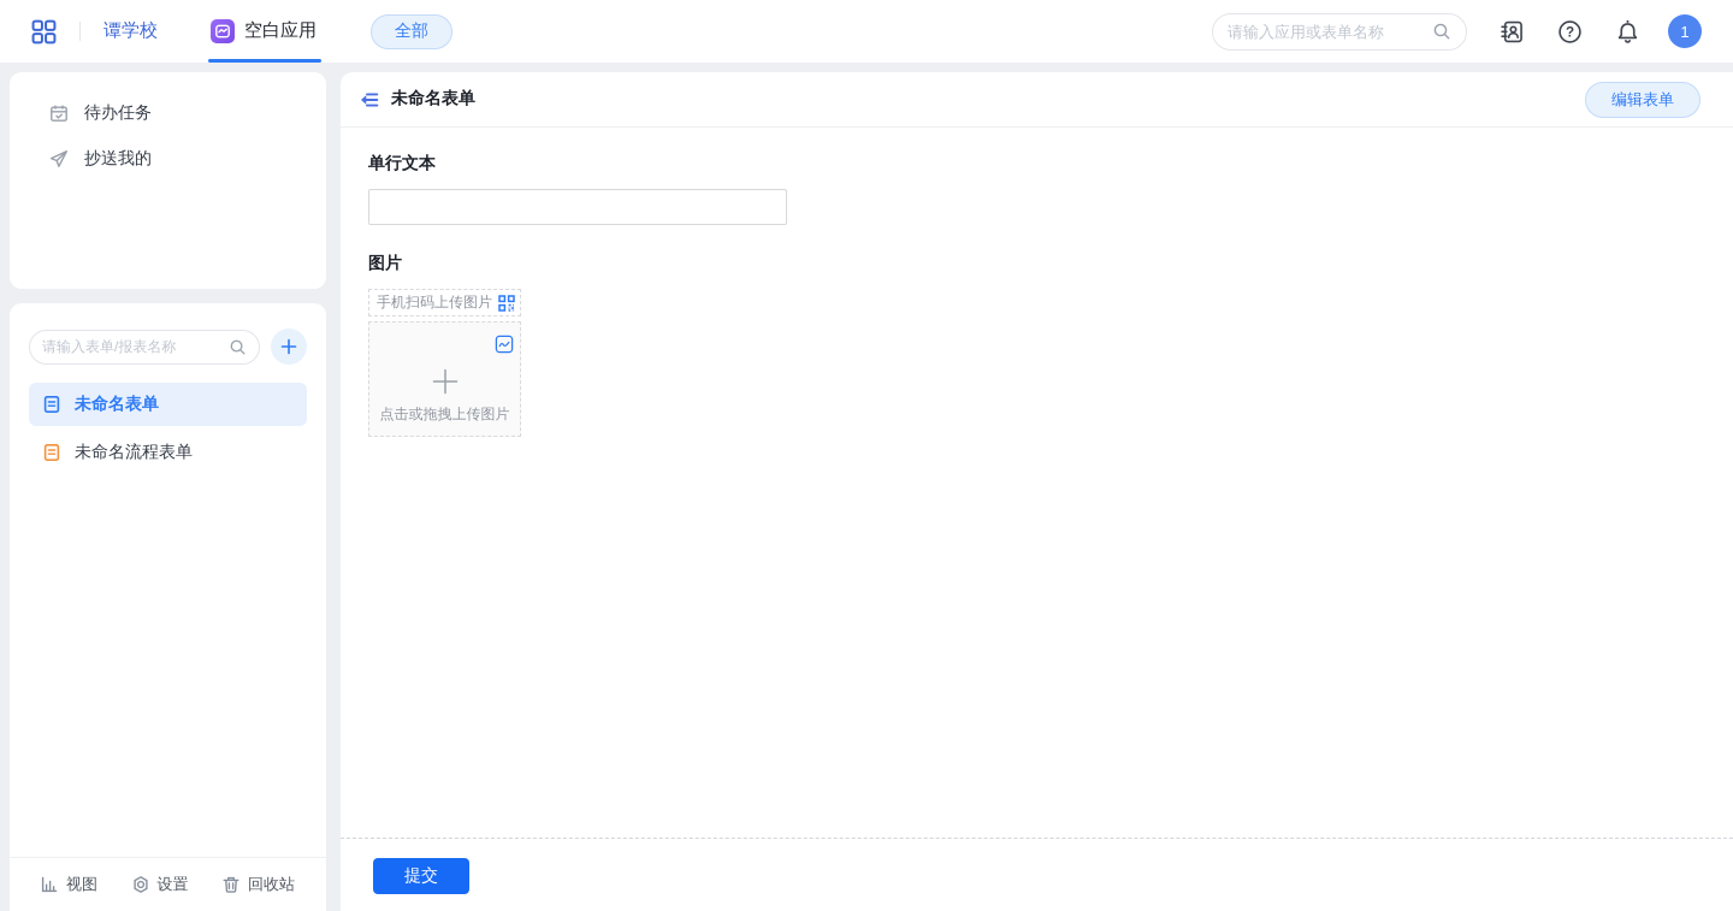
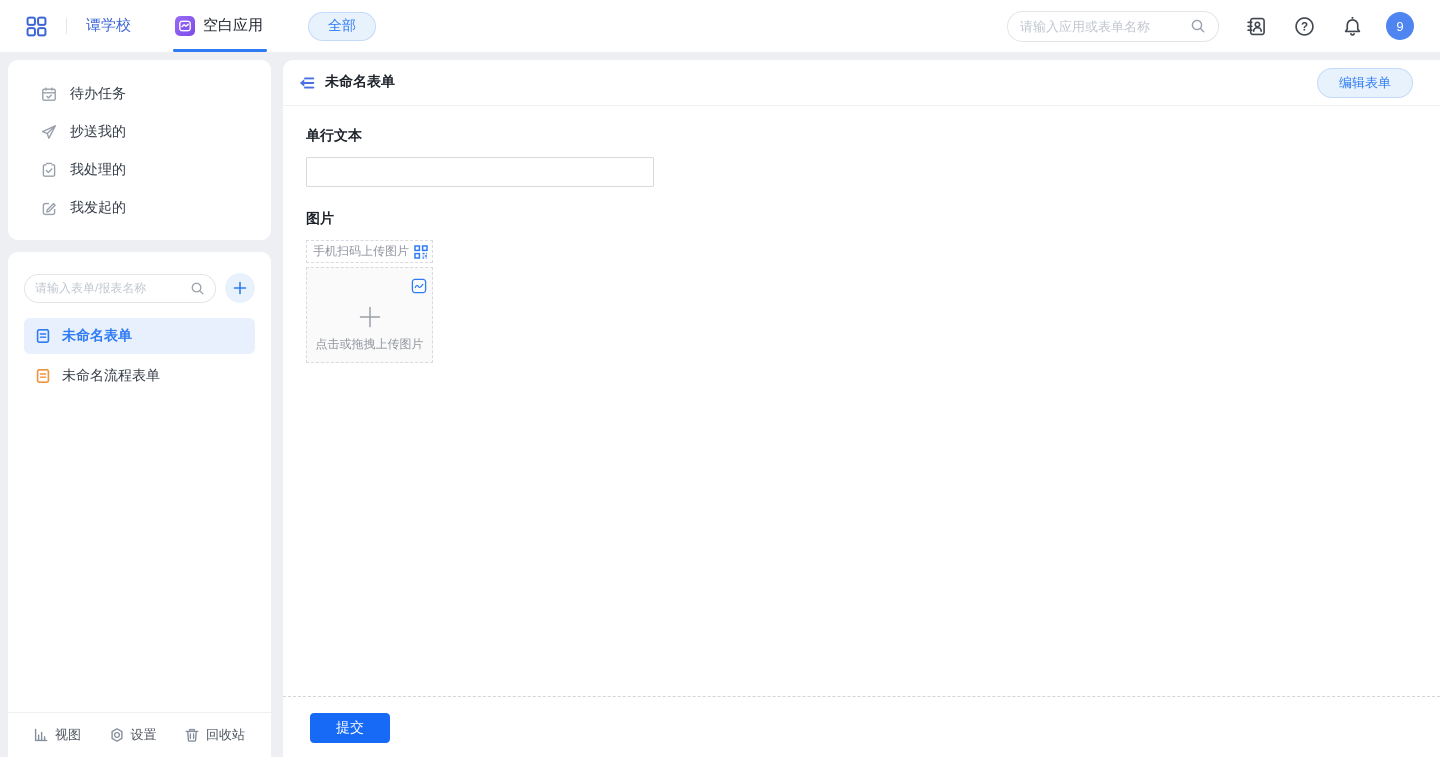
  谭学校
  空白应用
  全部
  请输入应用或表单名称
  ?
- 1
+ 9
  待办任务
  抄送我的
+ 我处理的
+ 我发起的
  请输入表单/报表名称
  未命名表单
  未命名流程表单
  视图
  设置
  回收站
  未命名表单
  编辑表单
  单行文本
  图片
  手机扫码上传图片
  点击或拖拽上传图片
  提交
